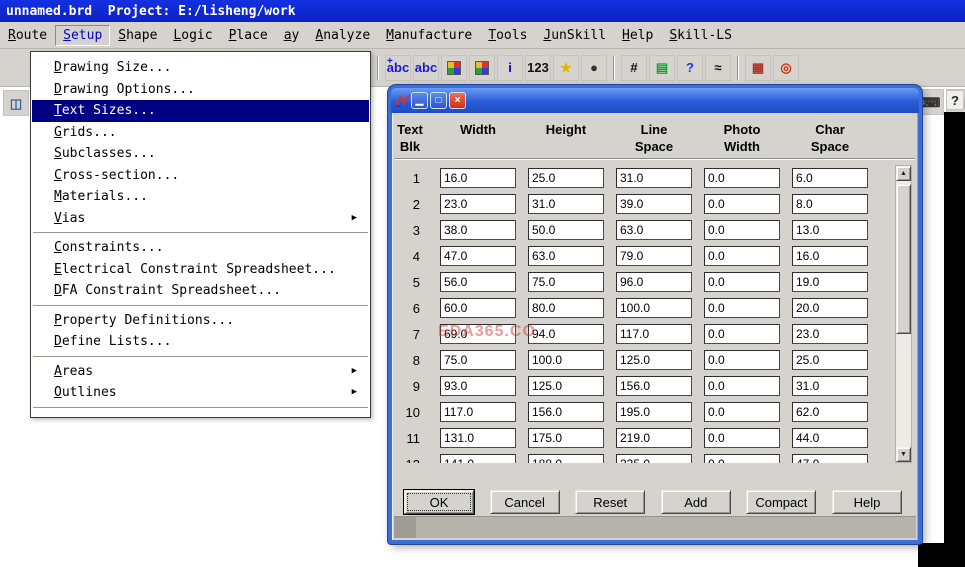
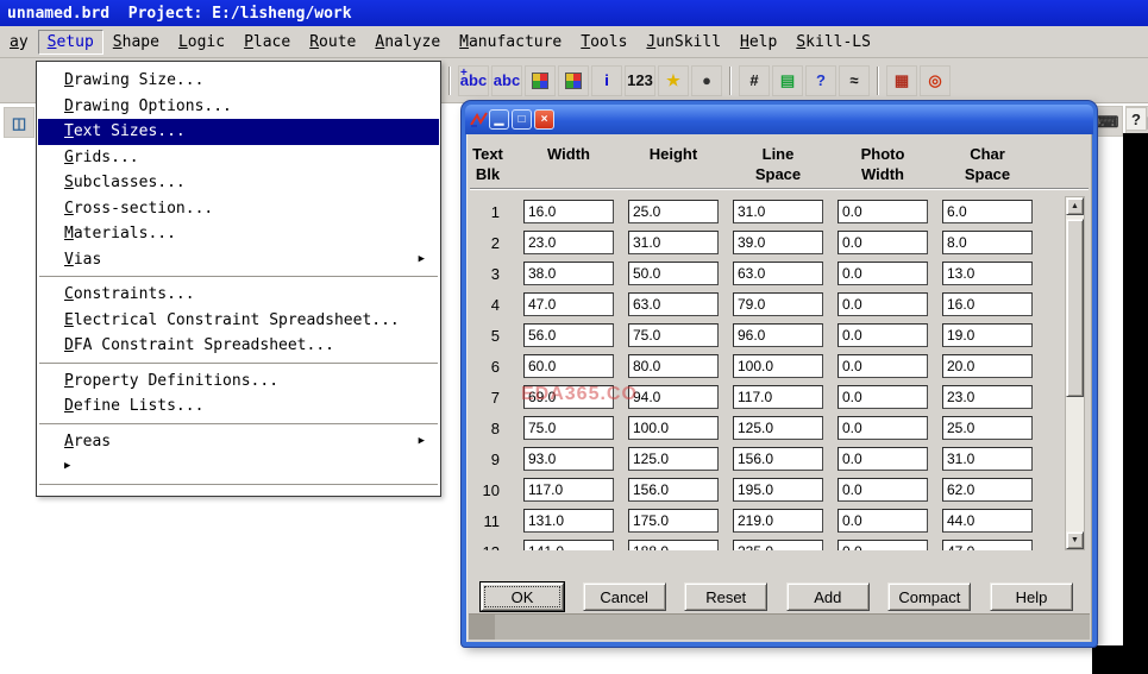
  unnamed.brd Project: E:/lisheng/work
- Route
+ ay
  Setup
  Shape
  Logic
  Place
- ay
+ Route
  Analyze
  Manufacture
  Tools
  JunSkill
  Help
  Skill-LS
  +
  abc
  abc
  i
  123
  ★
  ●
  #
  ▤
  ?
  ≈
  ▦
  ◎
  ⌨
  Drawing Size...
  Drawing Options...
  Text Sizes...
  Grids...
  Subclasses...
  Cross-section...
  Materials...
  Vias
  ▶
  Constraints...
  Electrical Constraint Spreadsheet...
  DFA Constraint Spreadsheet...
  Property Definitions...
  Define Lists...
  Areas
  ▶
- Outlines
  ▶
  ▁
  □
  ×
  Text
  Blk
  Width
  Height
  Line
  Space
  Photo
  Width
  Char
  Space
  1
  16.0
  25.0
  31.0
  0.0
  6.0
  2
  23.0
  31.0
  39.0
  0.0
  8.0
  3
  38.0
  50.0
  63.0
  0.0
  13.0
  4
  47.0
  63.0
  79.0
  0.0
  16.0
  5
  56.0
  75.0
  96.0
  0.0
  19.0
  6
  60.0
  80.0
  100.0
  0.0
  20.0
  7
  69.0
  94.0
  117.0
  0.0
  23.0
  8
  75.0
  100.0
  125.0
  0.0
  25.0
  9
  93.0
  125.0
  156.0
  0.0
  31.0
  10
  117.0
  156.0
  195.0
  0.0
  62.0
  11
  131.0
  175.0
  219.0
  0.0
  44.0
  EDA365.CO
  OK
  Cancel
  Reset
  Add
  Compact
  Help
  ◫
  ?
